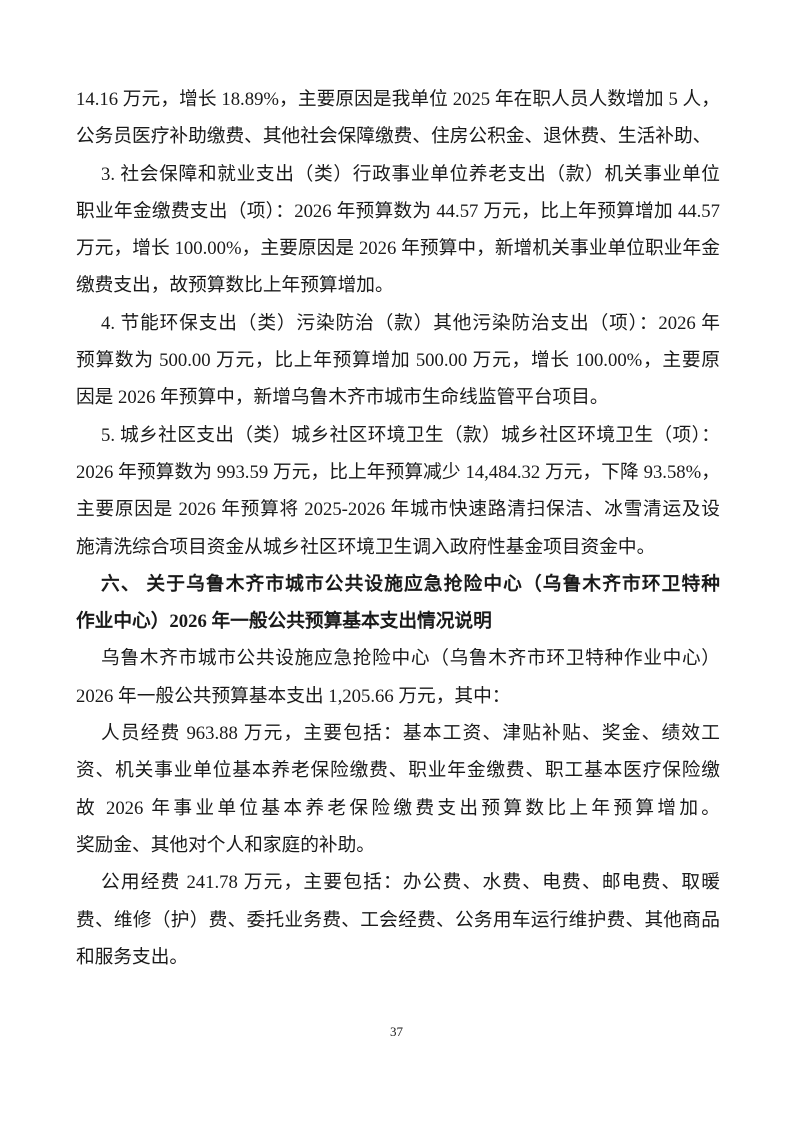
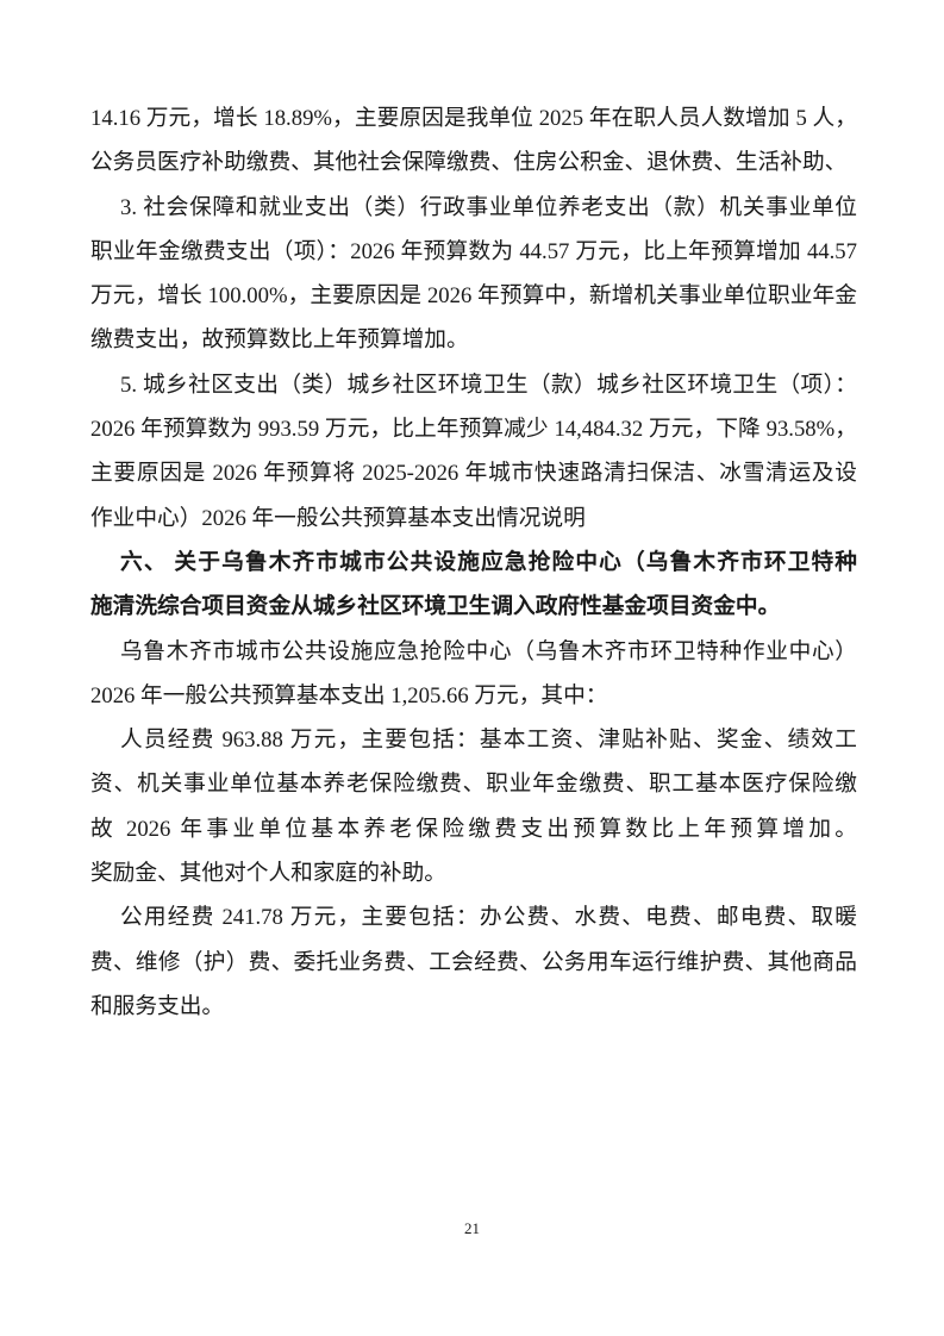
  14.16 万元，增长 18.89%，主要原因是我单位 2025 年在职人员人数增加 5 人，
  公务员医疗补助缴费、其他社会保障缴费、住房公积金、退休费、生活补助、
  3. 社会保障和就业支出（类）行政事业单位养老支出（款）机关事业单位
  职业年金缴费支出（项）：2026 年预算数为 44.57 万元，比上年预算增加 44.57
  万元，增长 100.00%，主要原因是 2026 年预算中，新增机关事业单位职业年金
  缴费支出，故预算数比上年预算增加。
- 4. 节能环保支出（类）污染防治（款）其他污染防治支出（项）：2026 年
- 预算数为 500.00 万元，比上年预算增加 500.00 万元，增长 100.00%，主要原
- 因是 2026 年预算中，新增乌鲁木齐市城市生命线监管平台项目。
  5. 城乡社区支出（类）城乡社区环境卫生（款）城乡社区环境卫生（项）：
  2026 年预算数为 993.59 万元，比上年预算减少 14,484.32 万元，下降 93.58%，
  主要原因是 2026 年预算将 2025-2026 年城市快速路清扫保洁、冰雪清运及设
- 施清洗综合项目资金从城乡社区环境卫生调入政府性基金项目资金中。
+ 作业中心）2026 年一般公共预算基本支出情况说明
  六、 关于乌鲁木齐市城市公共设施应急抢险中心（乌鲁木齐市环卫特种
- 作业中心）2026 年一般公共预算基本支出情况说明
+ 施清洗综合项目资金从城乡社区环境卫生调入政府性基金项目资金中。
  乌鲁木齐市城市公共设施应急抢险中心（乌鲁木齐市环卫特种作业中心）
  2026 年一般公共预算基本支出 1,205.66 万元，其中：
  人员经费 963.88 万元，主要包括：基本工资、津贴补贴、奖金、绩效工
  资、机关事业单位基本养老保险缴费、职业年金缴费、职工基本医疗保险缴
  故 2026 年事业单位基本养老保险缴费支出预算数比上年预算增加。
  奖励金、其他对个人和家庭的补助。
  公用经费 241.78 万元，主要包括：办公费、水费、电费、邮电费、取暖
  费、维修（护）费、委托业务费、工会经费、公务用车运行维护费、其他商品
  和服务支出。
- 37
+ 21
